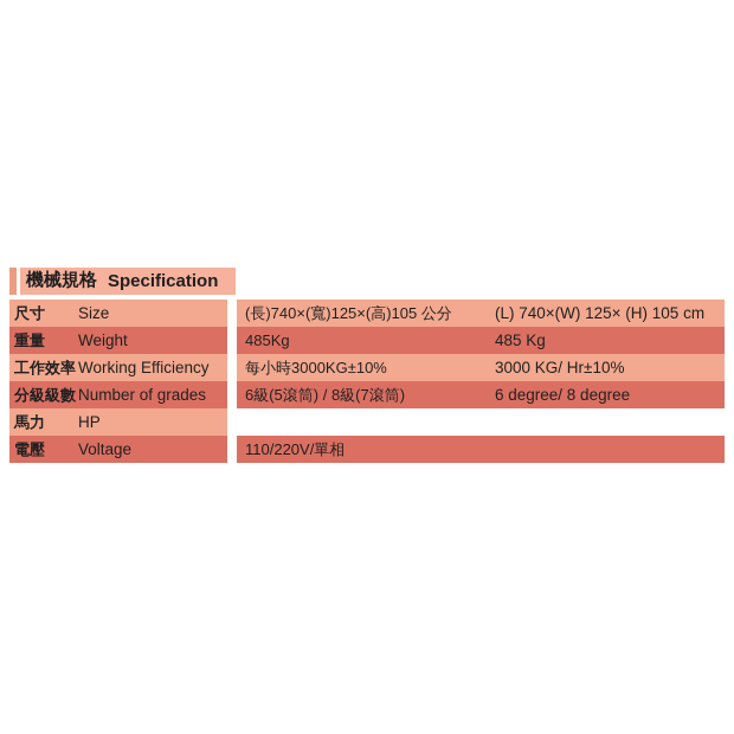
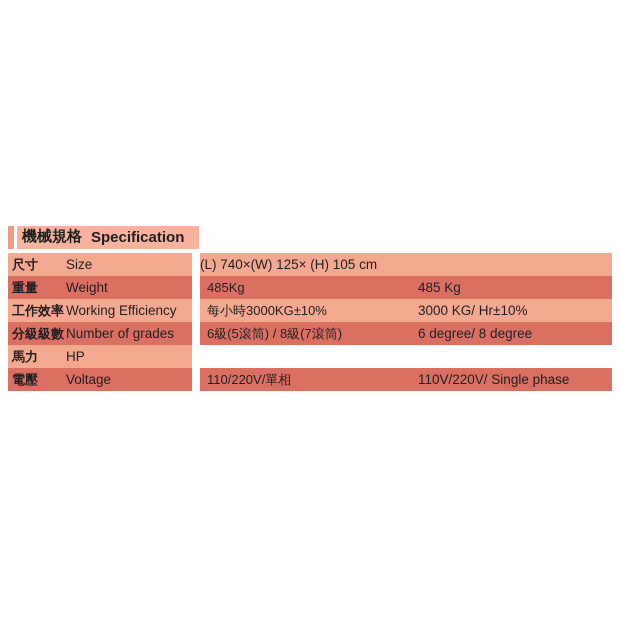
  機械規格
  Specification
  尺寸
  Size
- (長)740×(寬)125×(高)105 公分
  (L) 740×(W) 125× (H) 105 cm
  重量
  Weight
  485Kg
  485 Kg
  工作效率
  Working Efficiency
  每小時3000KG±10%
  3000 KG/ Hr±10%
  分級級數
  Number of grades
  6級(5滾筒) / 8級(7滾筒)
  6 degree/ 8 degree
  馬力
  HP
  電壓
  Voltage
  110/220V/單相
+ 110V/220V/ Single phase
